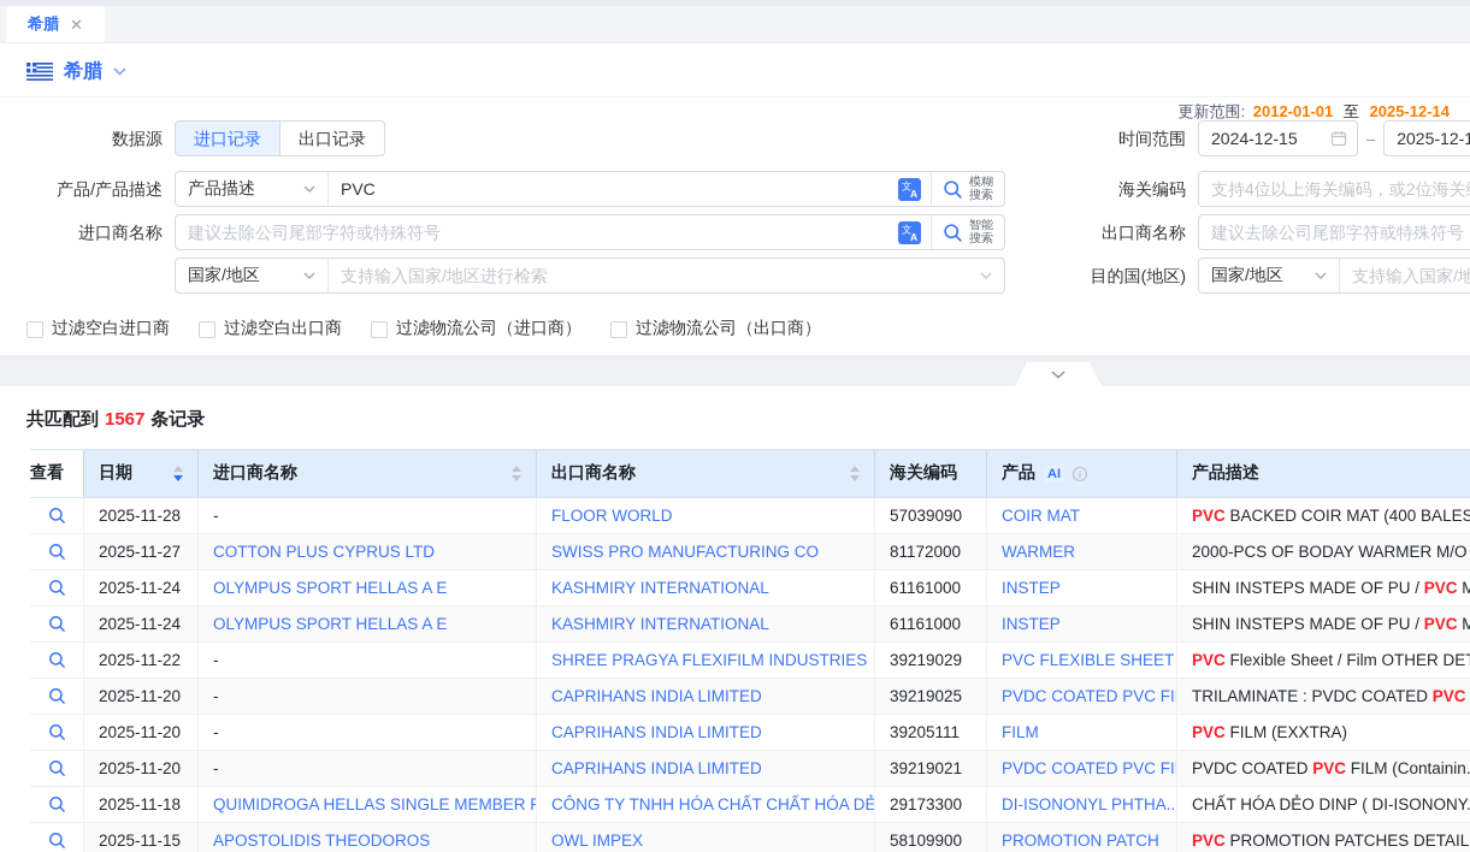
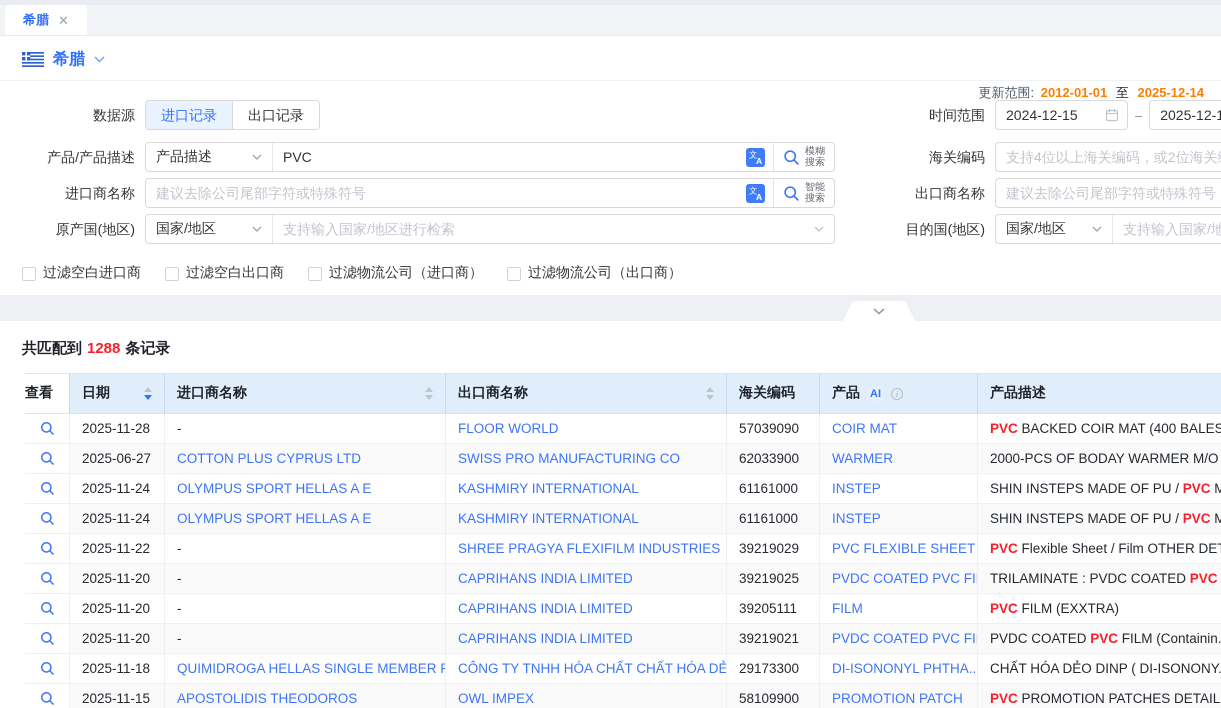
  希腊
  ✕
  希腊
  更新范围: 2012-01-01 至 2025-12-14
  数据源
  进口记录
  出口记录
  时间范围
  2024-12-15
  –
  2025-12-1
  产品/产品描述
  产品描述
  PVC
  文
  A
  模糊
  搜索
  海关编码
  支持4位以上海关编码，或2位海关
  进口商名称
  建议去除公司尾部字符或特殊符号
  文
  A
  智能
  搜索
  出口商名称
  建议去除公司尾部字符或特殊符号
+ 原产国(地区)
  国家/地区
  支持输入国家/地区进行检索
  目的国(地区)
  国家/地区
  过滤空白进口商
  过滤空白出口商
  过滤物流公司（进口商）
  过滤物流公司（出口商）
- 共匹配到 1567 条记录
+ 共匹配到 1288 条记录
  查看
  日期
  进口商名称
  出口商名称
  海关编码
  产品
  AI
  i
  产品描述
  2025-11-28
  -
  FLOOR WORLD
  57039090
  COIR MAT
  PVC BACKED COIR MAT (400 BALES
- 2025-11-27
+ 2025-06-27
  COTTON PLUS CYPRUS LTD
  SWISS PRO MANUFACTURING CO
- 81172000
+ 62033900
  WARMER
  2000-PCS OF BODAY WARMER M/O
  2025-11-24
  OLYMPUS SPORT HELLAS A E
  KASHMIRY INTERNATIONAL
  61161000
  INSTEP
  SHIN INSTEPS MADE OF PU / PVC M
  2025-11-24
  OLYMPUS SPORT HELLAS A E
  KASHMIRY INTERNATIONAL
  61161000
  INSTEP
  SHIN INSTEPS MADE OF PU / PVC M
  2025-11-22
  -
  SHREE PRAGYA FLEXIFILM INDUSTRIES
  39219029
  PVC FLEXIBLE SHEET
  PVC Flexible Sheet / Film OTHER DE
  2025-11-20
  -
  CAPRIHANS INDIA LIMITED
  39219025
  PVDC COATED PVC FI
  TRILAMINATE : PVDC COATED PVC
  2025-11-20
  -
  CAPRIHANS INDIA LIMITED
  39205111
  FILM
  PVC FILM (EXXTRA)
  2025-11-20
  -
  CAPRIHANS INDIA LIMITED
  39219021
  PVDC COATED PVC FI
  PVDC COATED PVC FILM (Containin.
  2025-11-18
  QUIMIDROGA HELLAS SINGLE MEMBER P
  CÔNG TY TNHH HÓA CHẤT CHẤT HÓA DẺ
  29173300
  DI-ISONONYL PHTHA..
  CHẤT HÓA DẺO DINP ( DI-ISONONY.
  2025-11-15
  APOSTOLIDIS THEODOROS
  OWL IMPEX
  58109900
  PROMOTION PATCH
  PVC PROMOTION PATCHES DETAIL
